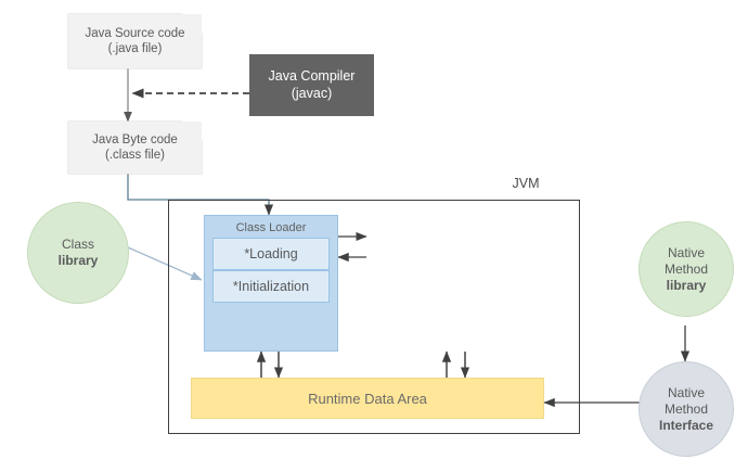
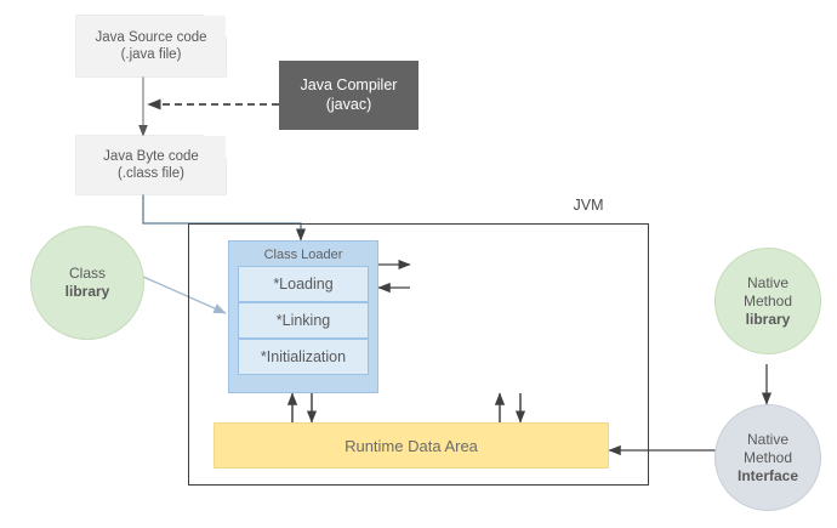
  Java Source code
  (.java file)
  Java Byte code
  (.class file)
  Java Compiler
  (javac)
  JVM
  Class Loader
  *Loading
+ *Linking
  *Initialization
  Runtime Data Area
  Class
  library
  Native
  Method
  library
  Native
  Method
  Interface
